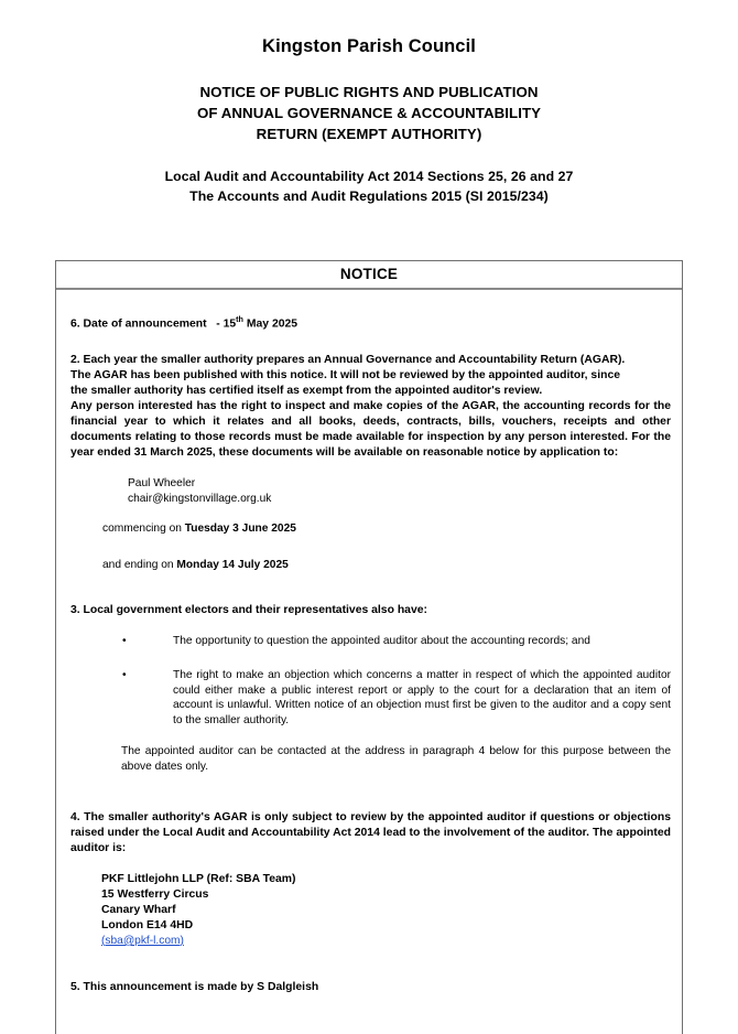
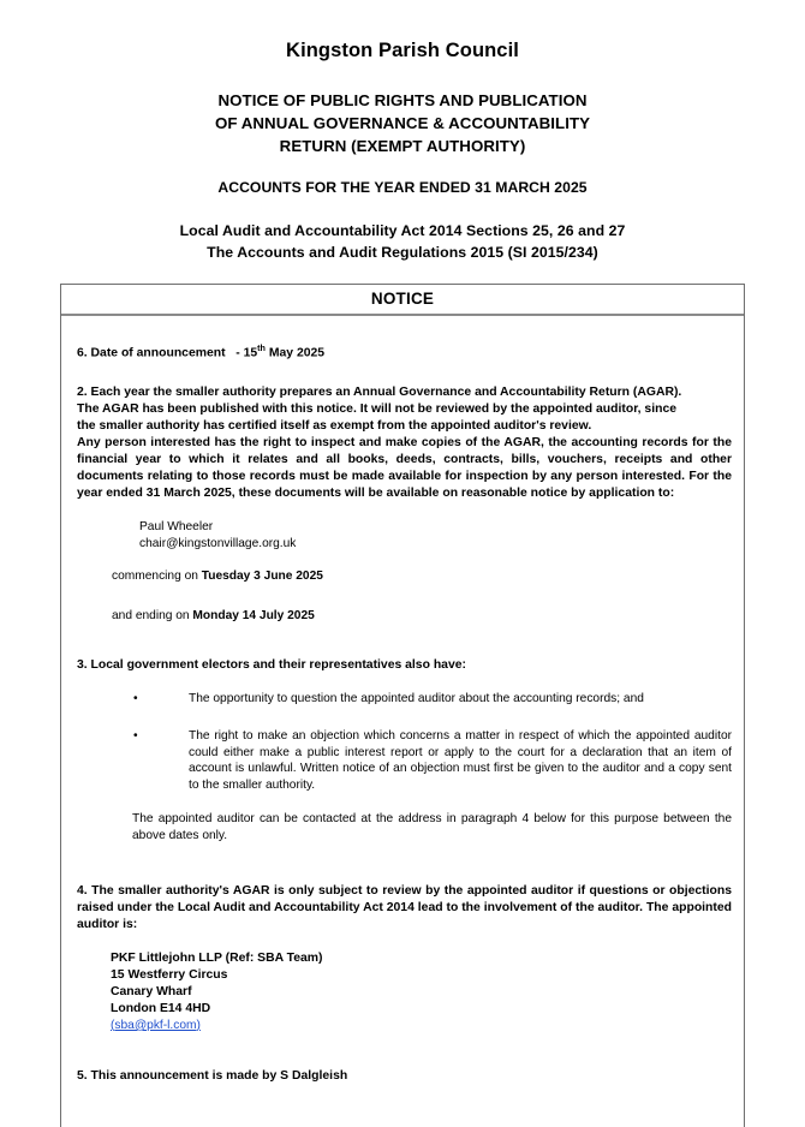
  Kingston Parish Council
  NOTICE OF PUBLIC RIGHTS AND PUBLICATION
  OF ANNUAL GOVERNANCE & ACCOUNTABILITY
  RETURN (EXEMPT AUTHORITY)
+ ACCOUNTS FOR THE YEAR ENDED 31 MARCH 2025
  Local Audit and Accountability Act 2014 Sections 25, 26 and 27
  The Accounts and Audit Regulations 2015 (SI 2015/234)
  NOTICE
  6. Date of announcement - 15th May 2025
  2. Each year the smaller authority prepares an Annual Governance and Accountability Return (AGAR).
  The AGAR has been published with this notice. It will not be reviewed by the appointed auditor, since
  the smaller authority has certified itself as exempt from the appointed auditor's review.
  Any person interested has the right to inspect and make copies of the AGAR, the accounting records for the financial year to which it relates and all books, deeds, contracts, bills, vouchers, receipts and other documents relating to those records must be made available for inspection by any person interested. For the year ended 31 March 2025, these documents will be available on reasonable notice by application to:
  Paul Wheeler
  chair@kingstonvillage.org.uk
  commencing on Tuesday 3 June 2025
  and ending on Monday 14 July 2025
  3. Local government electors and their representatives also have:
  •
  The opportunity to question the appointed auditor about the accounting records; and
  •
  The right to make an objection which concerns a matter in respect of which the appointed auditor could either make a public interest report or apply to the court for a declaration that an item of account is unlawful. Written notice of an objection must first be given to the auditor and a copy sent to the smaller authority.
  The appointed auditor can be contacted at the address in paragraph 4 below for this purpose between the above dates only.
  4. The smaller authority's AGAR is only subject to review by the appointed auditor if questions or objections raised under the Local Audit and Accountability Act 2014 lead to the involvement of the auditor. The appointed auditor is:
  PKF Littlejohn LLP (Ref: SBA Team)
  15 Westferry Circus
  Canary Wharf
  London E14 4HD
  (sba@pkf-l.com)
  5. This announcement is made by S Dalgleish
